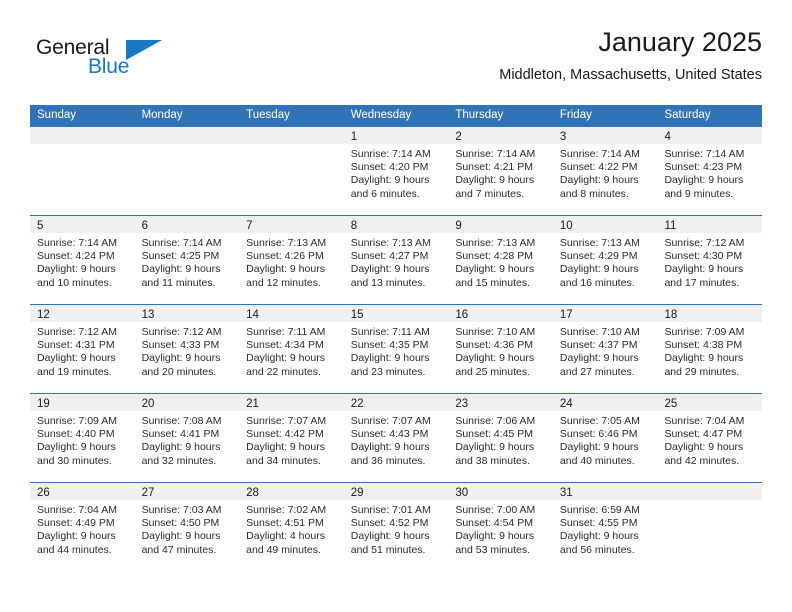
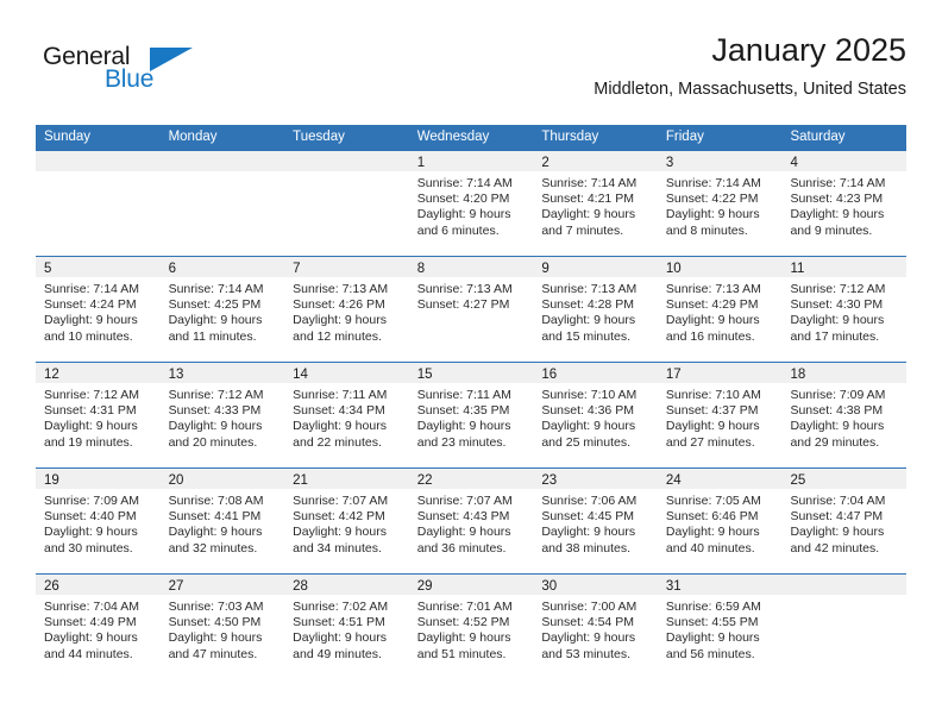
  General
  Blue
  January 2025
  Middleton, Massachusetts, United States
  Sunday
  Monday
  Tuesday
  Wednesday
  Thursday
  Friday
  Saturday
  1
  Sunrise: 7:14 AM
  Sunset: 4:20 PM
  Daylight: 9 hours and 6 minutes.
  2
  Sunrise: 7:14 AM
  Sunset: 4:21 PM
  Daylight: 9 hours and 7 minutes.
  3
  Sunrise: 7:14 AM
  Sunset: 4:22 PM
  Daylight: 9 hours and 8 minutes.
  4
  Sunrise: 7:14 AM
  Sunset: 4:23 PM
  Daylight: 9 hours and 9 minutes.
  5
  Sunrise: 7:14 AM
  Sunset: 4:24 PM
  Daylight: 9 hours and 10 minutes.
  6
  Sunrise: 7:14 AM
  Sunset: 4:25 PM
  Daylight: 9 hours and 11 minutes.
  7
  Sunrise: 7:13 AM
  Sunset: 4:26 PM
  Daylight: 9 hours and 12 minutes.
  8
  Sunrise: 7:13 AM
  Sunset: 4:27 PM
- Daylight: 9 hours and 13 minutes.
  9
  Sunrise: 7:13 AM
  Sunset: 4:28 PM
  Daylight: 9 hours and 15 minutes.
  10
  Sunrise: 7:13 AM
  Sunset: 4:29 PM
  Daylight: 9 hours and 16 minutes.
  11
  Sunrise: 7:12 AM
  Sunset: 4:30 PM
  Daylight: 9 hours and 17 minutes.
  12
  Sunrise: 7:12 AM
  Sunset: 4:31 PM
  Daylight: 9 hours and 19 minutes.
  13
  Sunrise: 7:12 AM
  Sunset: 4:33 PM
  Daylight: 9 hours and 20 minutes.
  14
  Sunrise: 7:11 AM
  Sunset: 4:34 PM
  Daylight: 9 hours and 22 minutes.
  15
  Sunrise: 7:11 AM
  Sunset: 4:35 PM
  Daylight: 9 hours and 23 minutes.
  16
  Sunrise: 7:10 AM
  Sunset: 4:36 PM
  Daylight: 9 hours and 25 minutes.
  17
  Sunrise: 7:10 AM
  Sunset: 4:37 PM
  Daylight: 9 hours and 27 minutes.
  18
  Sunrise: 7:09 AM
  Sunset: 4:38 PM
  Daylight: 9 hours and 29 minutes.
  19
  Sunrise: 7:09 AM
  Sunset: 4:40 PM
  Daylight: 9 hours and 30 minutes.
  20
  Sunrise: 7:08 AM
  Sunset: 4:41 PM
  Daylight: 9 hours and 32 minutes.
  21
  Sunrise: 7:07 AM
  Sunset: 4:42 PM
  Daylight: 9 hours and 34 minutes.
  22
  Sunrise: 7:07 AM
  Sunset: 4:43 PM
  Daylight: 9 hours and 36 minutes.
  23
  Sunrise: 7:06 AM
  Sunset: 4:45 PM
  Daylight: 9 hours and 38 minutes.
  24
  Sunrise: 7:05 AM
  Sunset: 6:46 PM
  Daylight: 9 hours and 40 minutes.
  25
  Sunrise: 7:04 AM
  Sunset: 4:47 PM
  Daylight: 9 hours and 42 minutes.
  26
  Sunrise: 7:04 AM
  Sunset: 4:49 PM
  Daylight: 9 hours and 44 minutes.
  27
  Sunrise: 7:03 AM
  Sunset: 4:50 PM
  Daylight: 9 hours and 47 minutes.
  28
  Sunrise: 7:02 AM
  Sunset: 4:51 PM
- Daylight: 4 hours and 49 minutes.
+ Daylight: 9 hours and 49 minutes.
  29
  Sunrise: 7:01 AM
  Sunset: 4:52 PM
  Daylight: 9 hours and 51 minutes.
  30
  Sunrise: 7:00 AM
  Sunset: 4:54 PM
  Daylight: 9 hours and 53 minutes.
  31
  Sunrise: 6:59 AM
  Sunset: 4:55 PM
  Daylight: 9 hours and 56 minutes.
